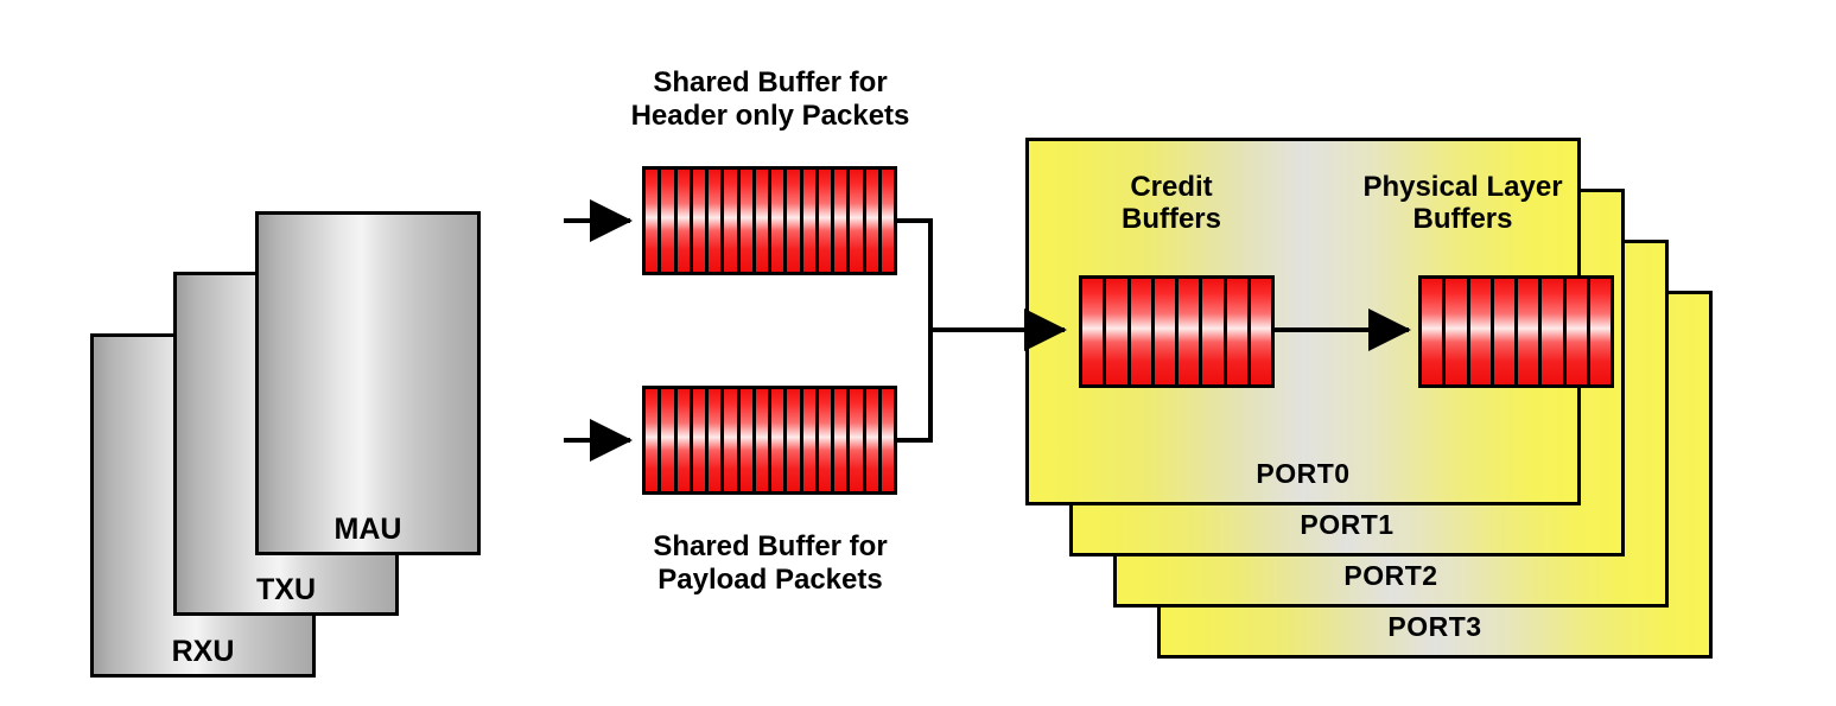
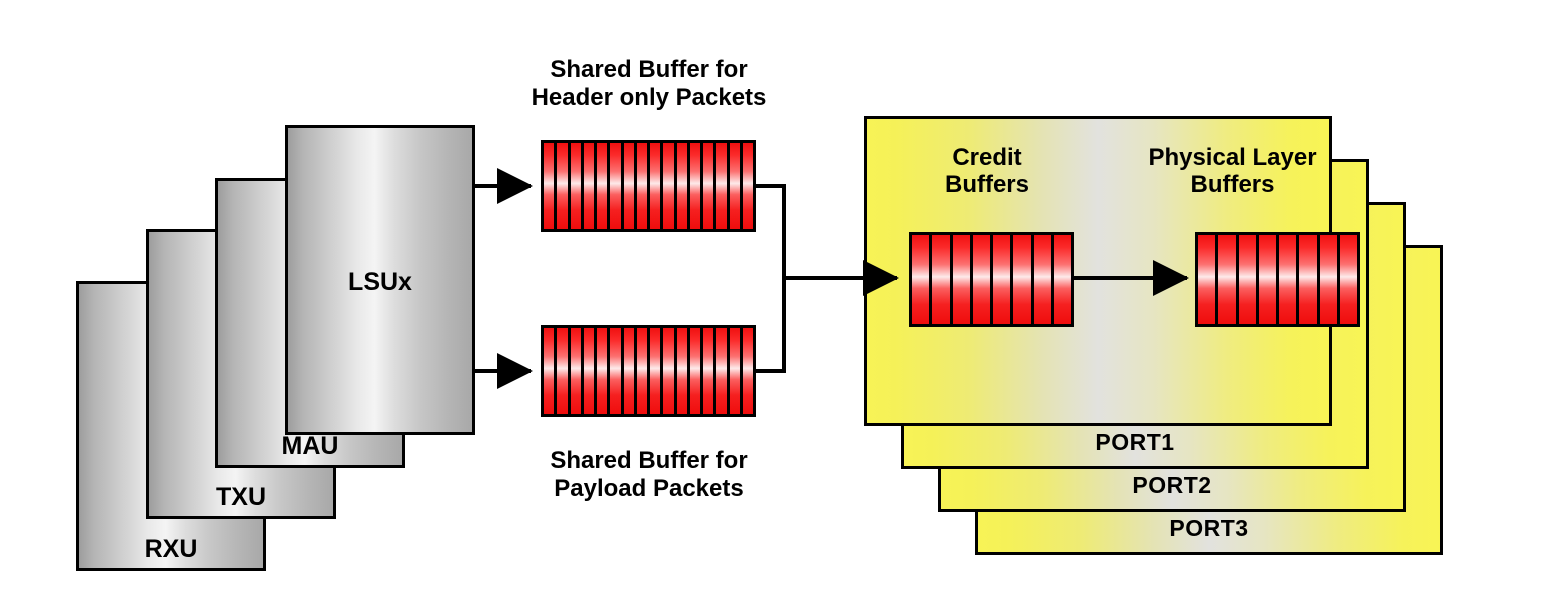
  PORT3
  PORT2
  PORT1
  Credit
  Buffers
  Physical Layer
  Buffers
- PORT0
  RXU
  TXU
  MAU
+ LSUx
  Shared Buffer for
  Header only Packets
  Shared Buffer for
  Payload Packets
